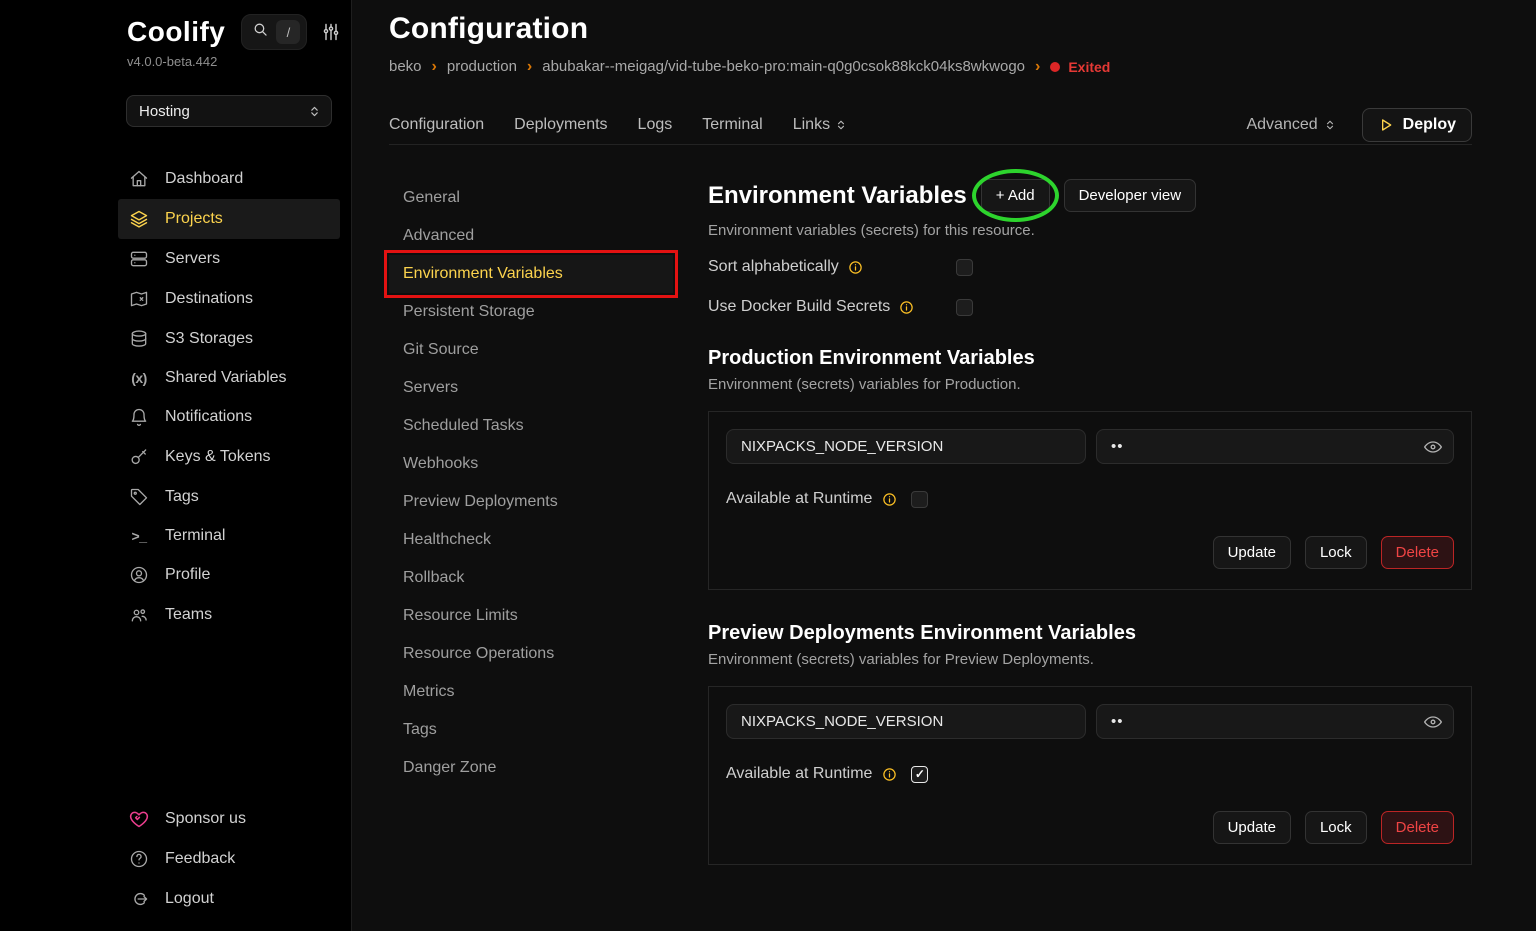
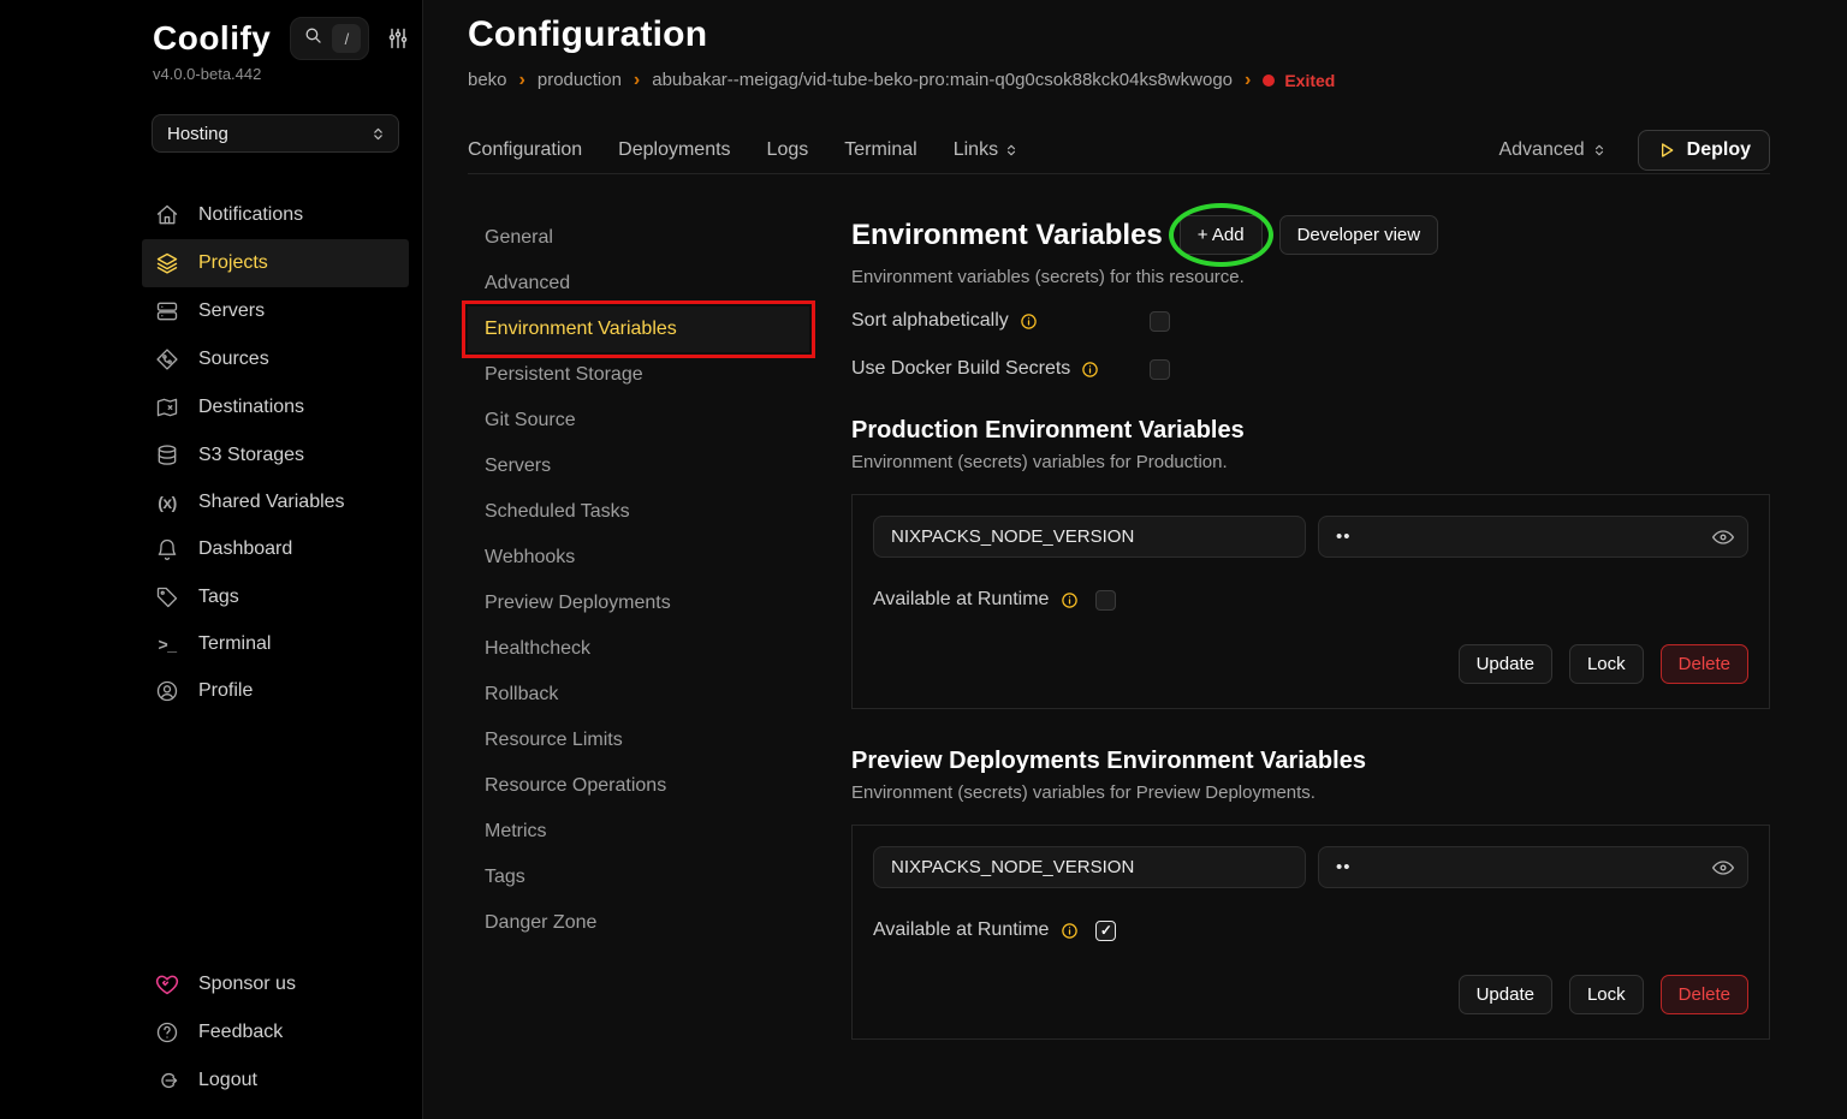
  Coolify
  /
  v4.0.0-beta.442
  Hosting
- Dashboard
+ Notifications
  Projects
  Servers
+ Sources
  Destinations
  S3 Storages
  (x)
  Shared Variables
- Notifications
+ Dashboard
- Keys & Tokens
  Tags
  >_
  Terminal
  Profile
- Teams
  Sponsor us
  Feedback
  Logout
  Configuration
  beko
  ›
  production
  ›
  abubakar--meigag/vid-tube-beko-pro:main-q0g0csok88kck04ks8wkwogo
  ›
  Exited
  Configuration
  Deployments
  Logs
  Terminal
  Links
  Advanced
  Deploy
  General
  Advanced
  Environment Variables
  Persistent Storage
  Git Source
  Servers
  Scheduled Tasks
  Webhooks
  Preview Deployments
  Healthcheck
  Rollback
  Resource Limits
  Resource Operations
  Metrics
  Tags
  Danger Zone
  Environment Variables
  + Add
  Developer view
  Environment variables (secrets) for this resource.
  Sort alphabetically
  Use Docker Build Secrets
  Production Environment Variables
  Environment (secrets) variables for Production.
  NIXPACKS_NODE_VERSION
  ••
  Available at Runtime
  Update
  Lock
  Delete
  Preview Deployments Environment Variables
  Environment (secrets) variables for Preview Deployments.
  NIXPACKS_NODE_VERSION
  ••
  Available at Runtime
  Update
  Lock
  Delete
